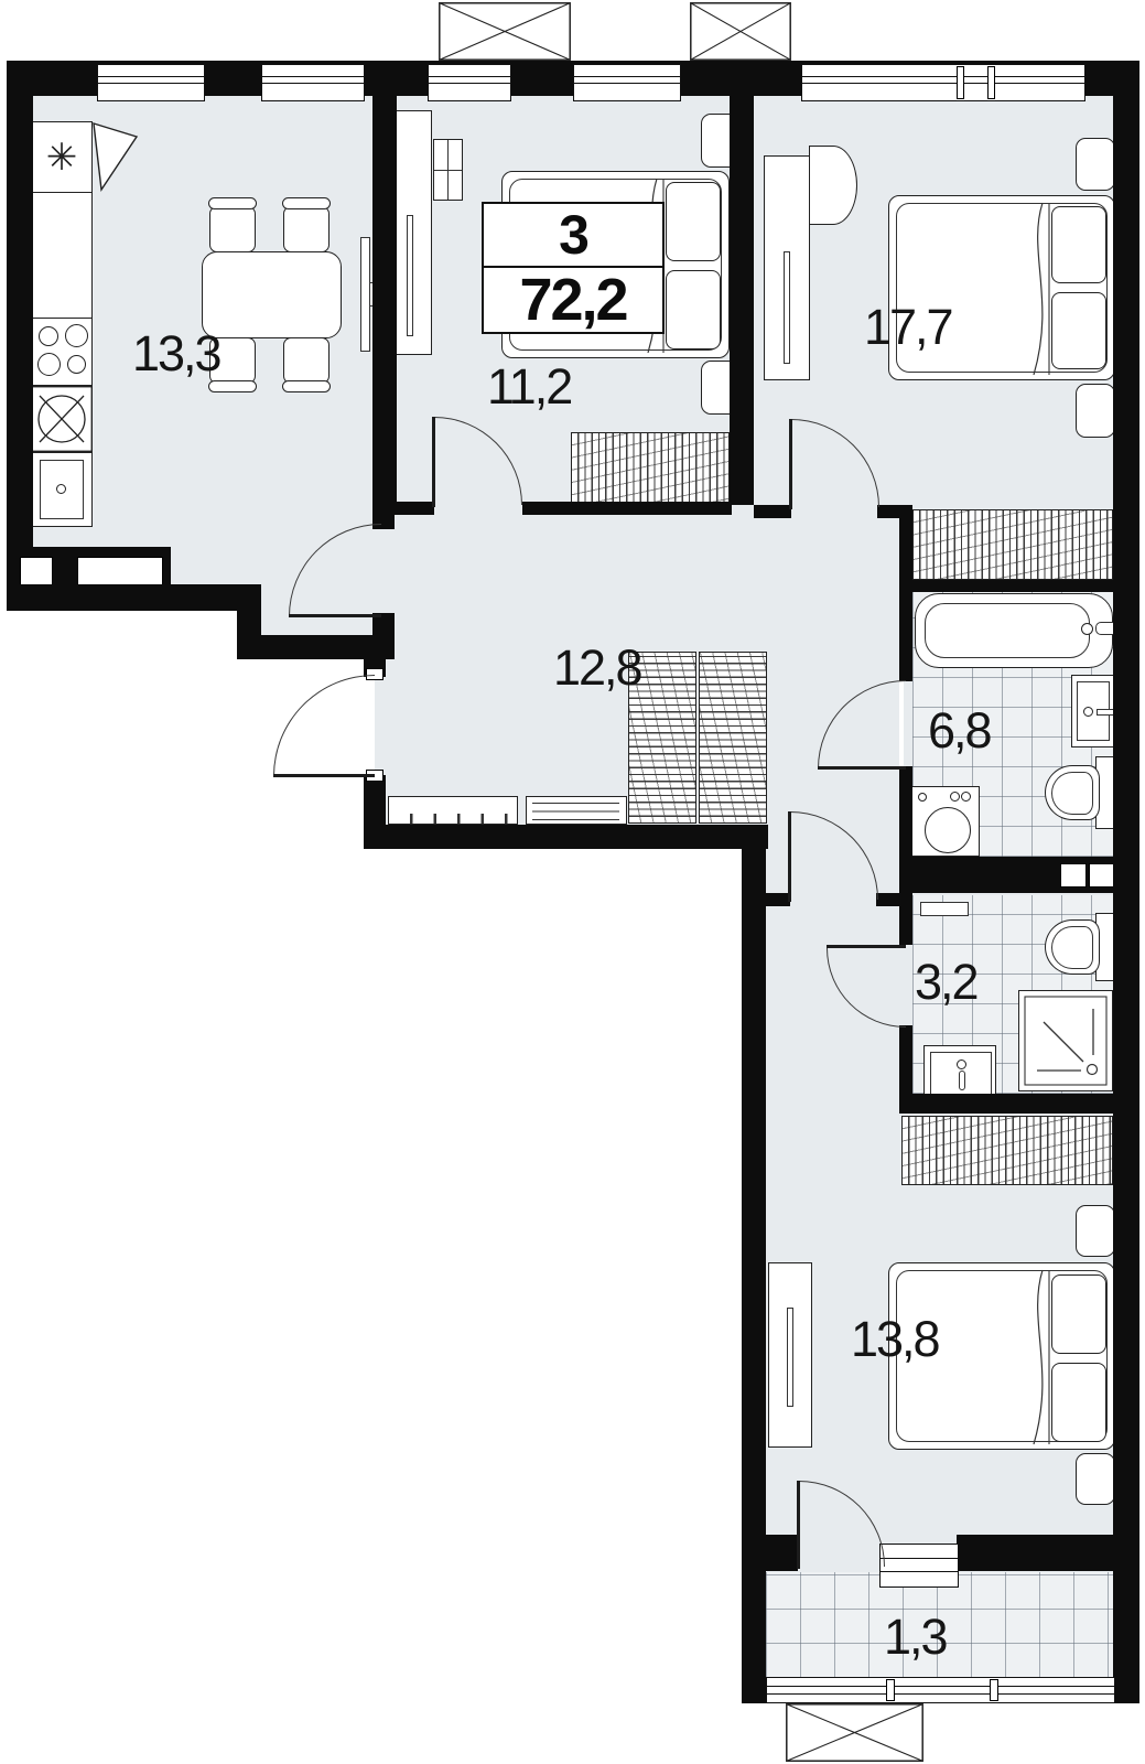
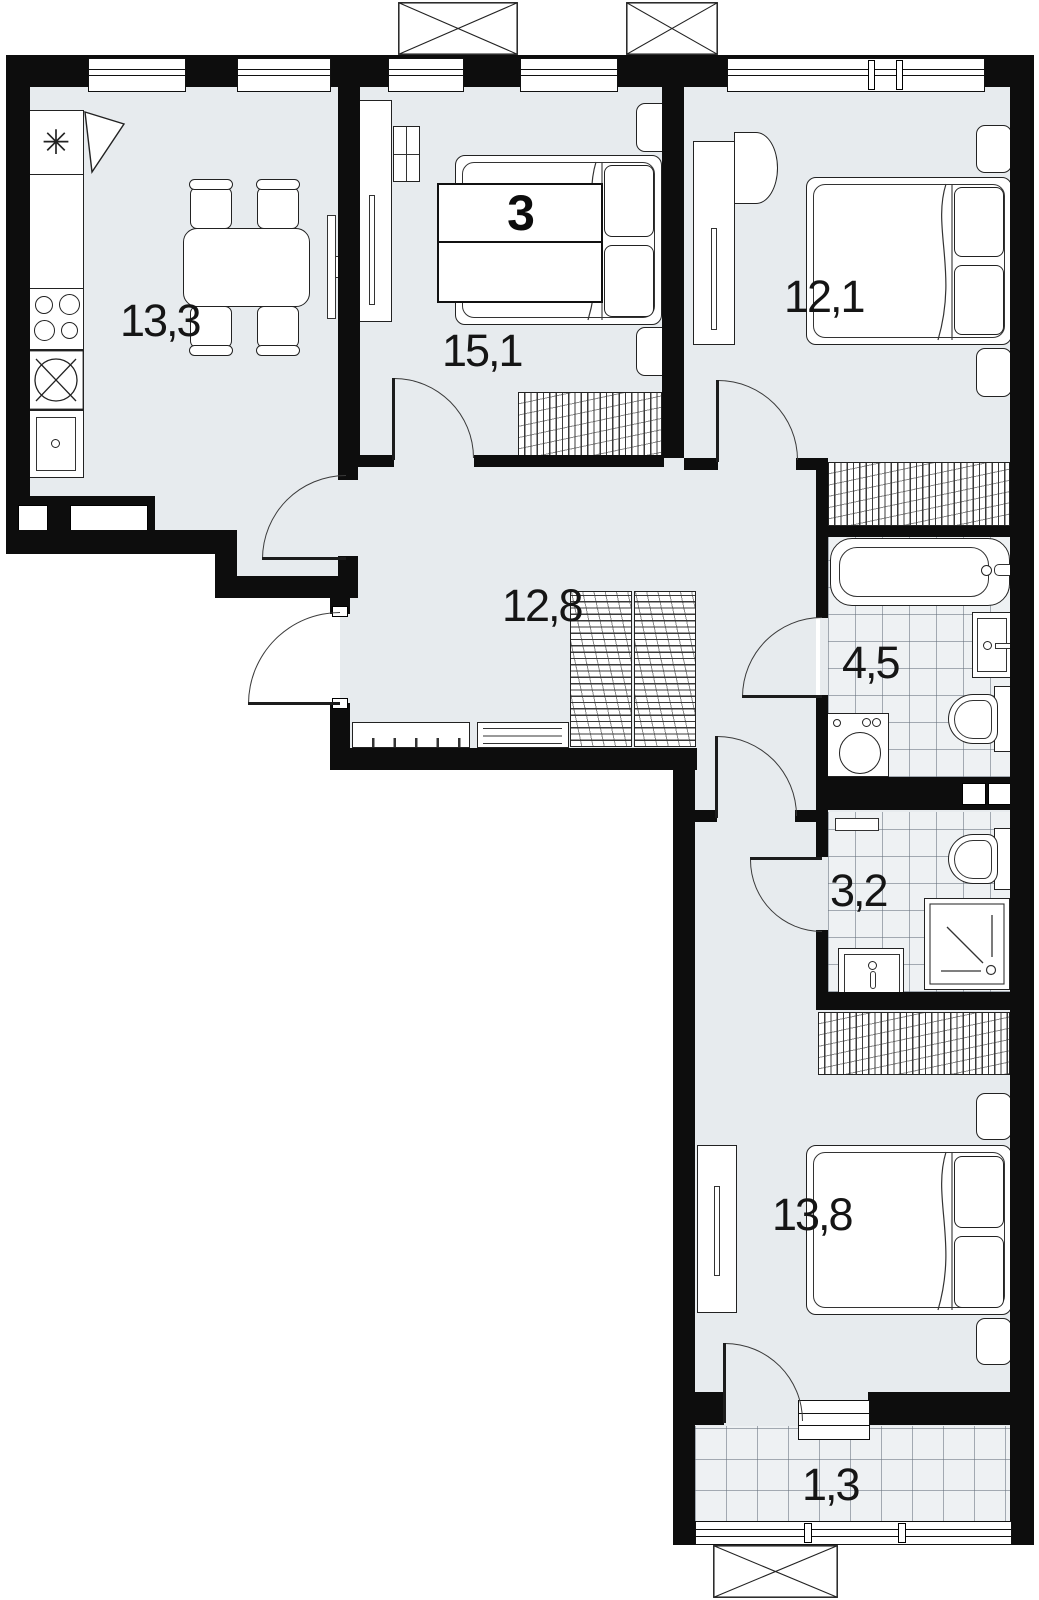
  ✳
  3
- 72,2
  13,3
- 11,2
+ 15,1
- 17,7
+ 12,1
  12,8
- 6,8
+ 4,5
  3,2
  13,8
  1,3
